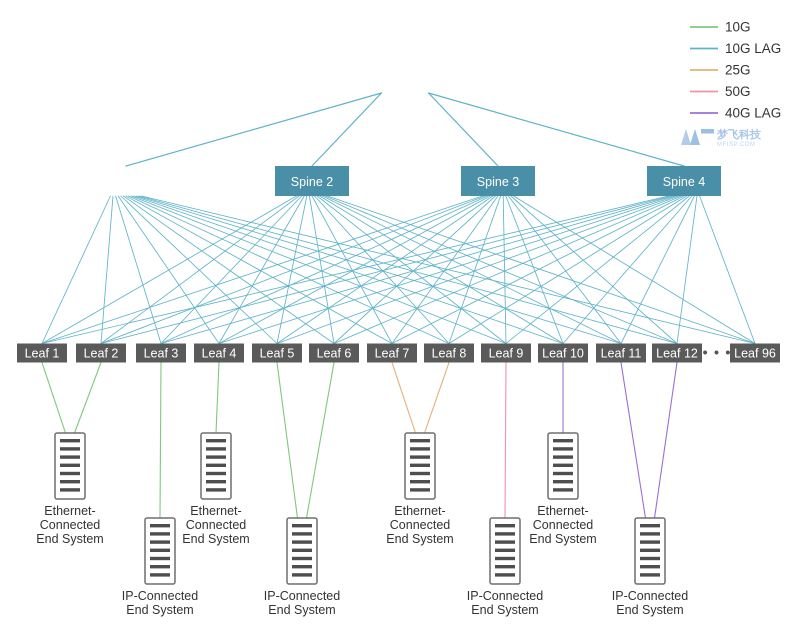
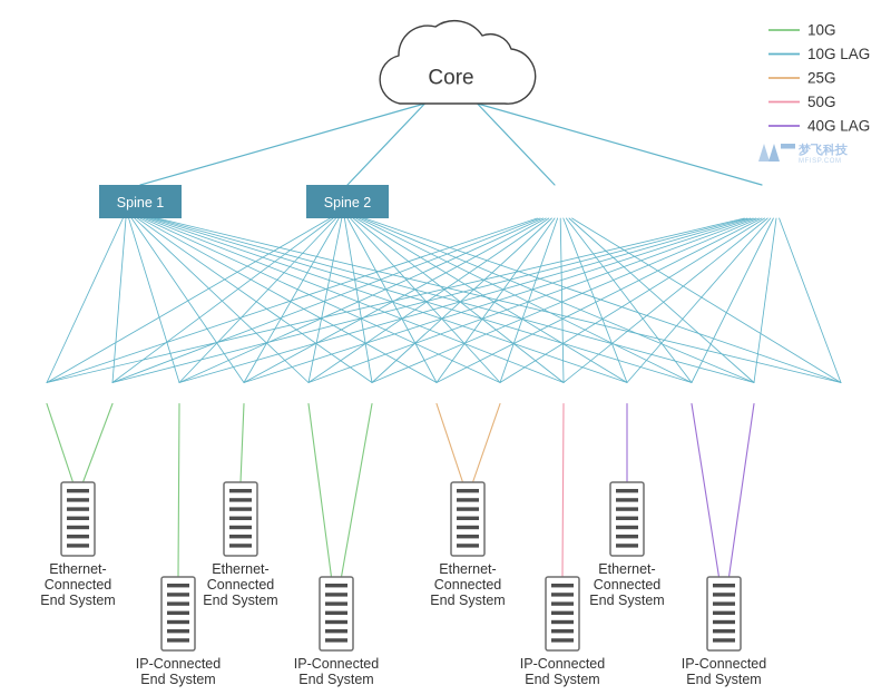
+ Core
+ Spine 1
  Spine 2
- Spine 3
- Spine 4
- Leaf 1
- Leaf 2
- Leaf 3
- Leaf 4
- Leaf 5
- Leaf 6
- Leaf 7
- Leaf 8
- Leaf 9
- Leaf 10
- Leaf 11
- Leaf 12
- Leaf 96
- • • •
  Ethernet-
  Connected
  End System
  IP-Connected
  End System
  Ethernet-
  Connected
  End System
  IP-Connected
  End System
  Ethernet-
  Connected
  End System
  IP-Connected
  End System
  Ethernet-
  Connected
  End System
  IP-Connected
  End System
  10G
  10G LAG
  25G
  50G
  40G LAG
  梦飞科技
